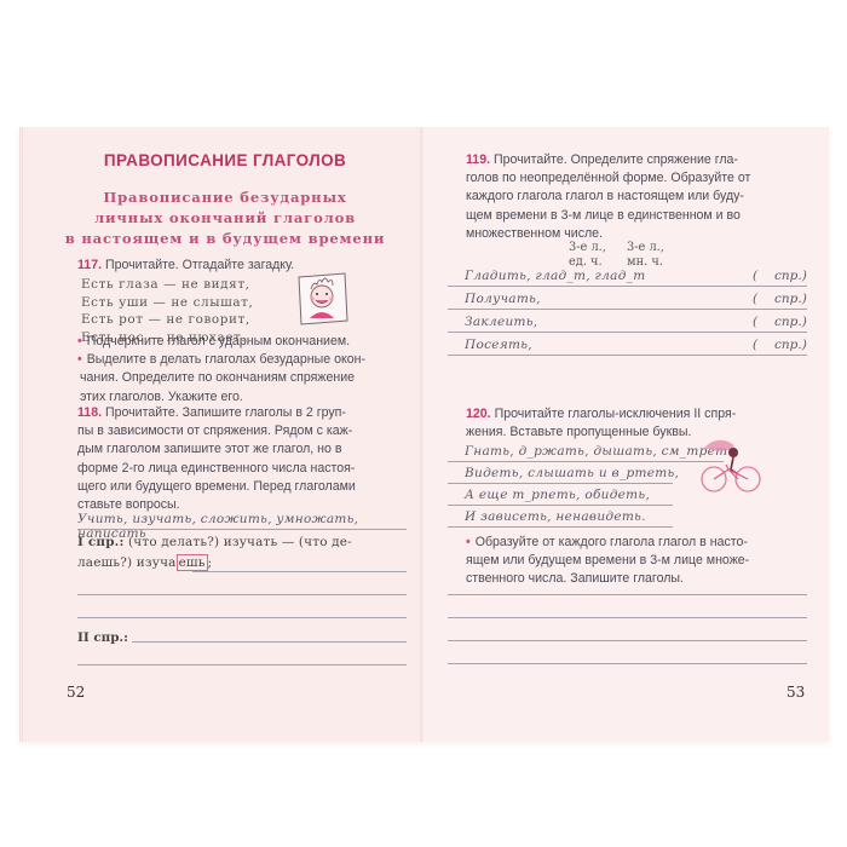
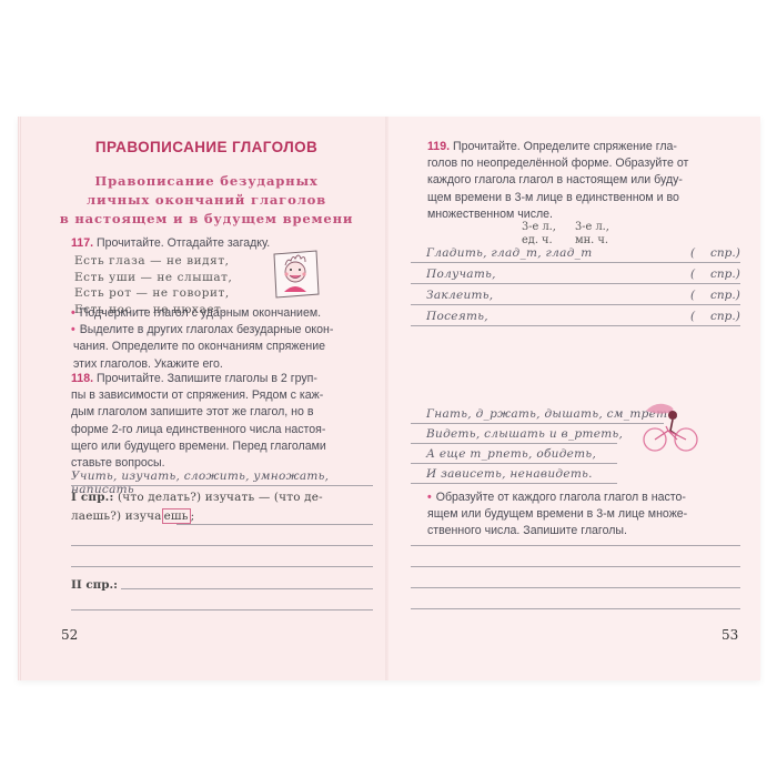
  ПРАВОПИСАНИЕ ГЛАГОЛОВ
  Правописание безударных
  личных окончаний глаголов
  в настоящем и в будущем времени
  117. Прочитайте. Отгадайте загадку.
  Есть глаза — не видят,
  Есть уши — не слышат,
  Есть рот — не говорит,
  Есть нос — не нюхает.
  • Подчеркните глагол с ударным окончанием.
- • Выделите в делать глаголах безударные окон-
+ • Выделите в других глаголах безударные окон-
  чания. Определите по окончаниям спряжение
  этих глаголов. Укажите его.
  118. Прочитайте. Запишите глаголы в 2 груп-
  пы в зависимости от спряжения. Рядом с каж-
  дым глаголом запишите этот же глагол, но в
  форме 2-го лица единственного числа настоя-
  щего или будущего времени. Перед глаголами
  ставьте вопросы.
  Учить, изучать, сложить, умножать, написать
  I спр.: (что делать?) изучать — (что де-
  лаешь?) изуча ешь ;
  II спр.:
  52
  119. Прочитайте. Определите спряжение гла-
  голов по неопределённой форме. Образуйте от
  каждого глагола глагол в настоящем или буду-
  щем времени в 3-м лице в единственном и во
  множественном числе.
  3-е л.,
  ед. ч.
  3-е л.,
  мн. ч.
  Гладить, глад_т, глад_т
  (
  спр.)
  Получать,
  (
  спр.)
  Заклеить,
  (
  спр.)
  Посеять,
  (
  спр.)
- 120. Прочитайте глаголы-исключения II спря-
- жения. Вставьте пропущенные буквы.
  Гнать, д_ржать, дышать, см_трет
  Видеть, слышать и в_ртеть,
  А еще т_рпеть, обидеть,
  И зависеть, ненавидеть.
  • Образуйте от каждого глагола глагол в насто-
  ящем или будущем времени в 3-м лице множе-
  ственного числа. Запишите глаголы.
  53
